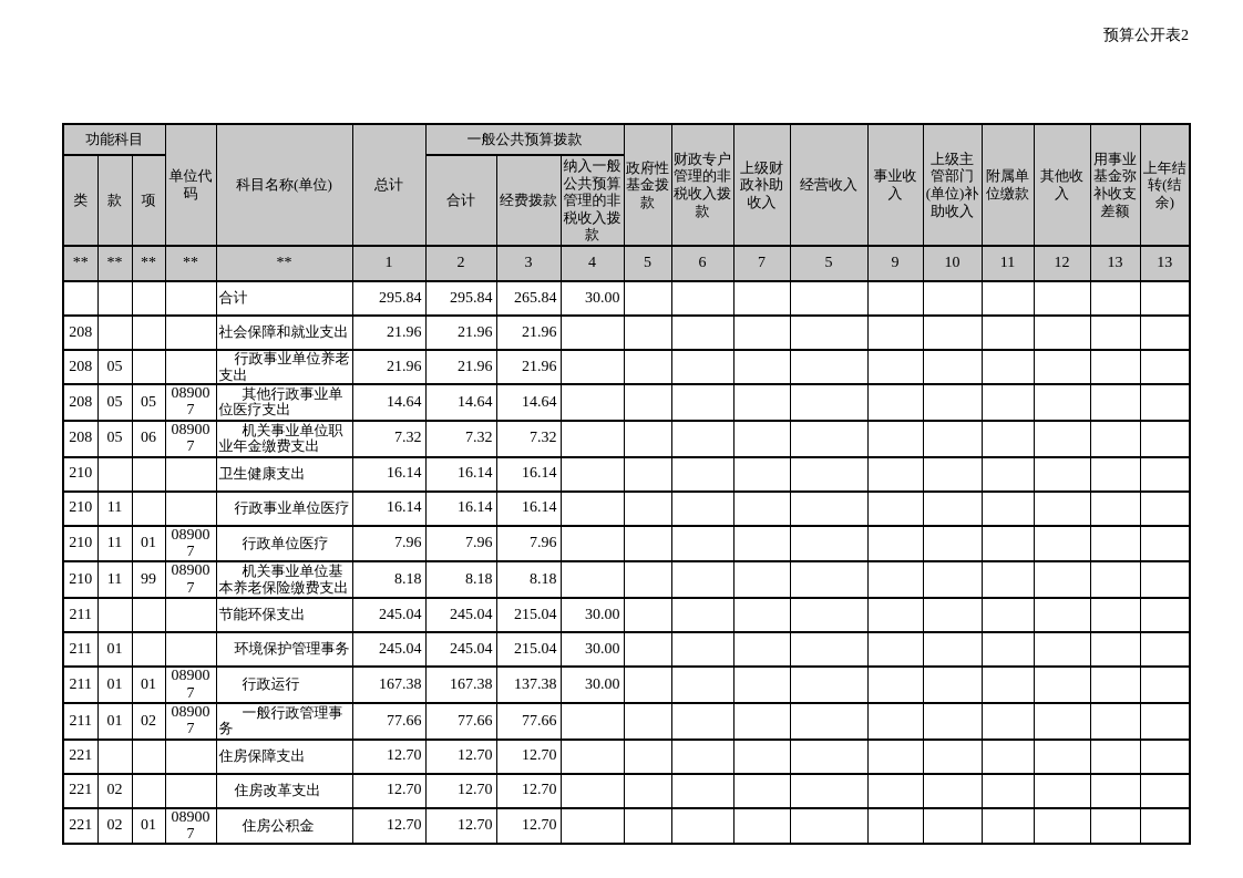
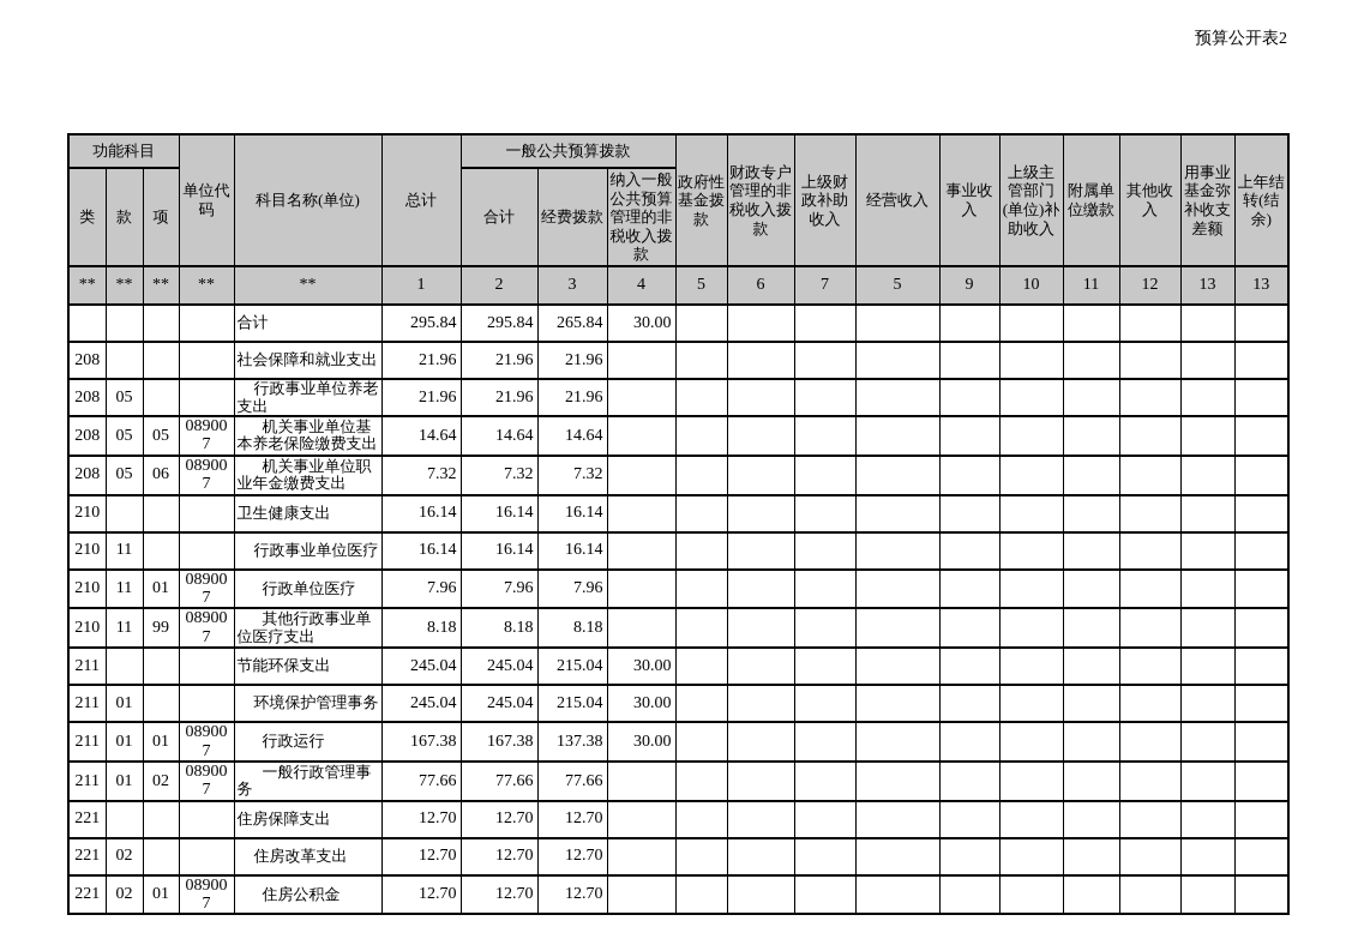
  预算公开表2
  功能科目	单位代码	科目名称(单位)	总计	一般公共预算拨款	政府性基金拨款	财政专户管理的非税收入拨款	上级财政补助收入	经营收入	事业收入	上级主管部门(单位)补助收入	附属单位缴款	其他收入	用事业基金弥补收支差额	上年结转(结余)
  类	款	项	合计	经费拨款	纳入一般公共预算管理的非税收入拨款
  **	**	**	**	**	1	2	3	4	5	6	7	5	9	10	11	12	13	13
  				合计	295.84	295.84	265.84	30.00
  208				社会保障和就业支出	21.96	21.96	21.96
  208	05			行政事业单位养老支出	21.96	21.96	21.96
- 208	05	05	089007	其他行政事业单位医疗支出	14.64	14.64	14.64
+ 208	05	05	089007	机关事业单位基本养老保险缴费支出	14.64	14.64	14.64
  208	05	06	089007	机关事业单位职业年金缴费支出	7.32	7.32	7.32
  210				卫生健康支出	16.14	16.14	16.14
  210	11			行政事业单位医疗	16.14	16.14	16.14
  210	11	01	089007	行政单位医疗	7.96	7.96	7.96
- 210	11	99	089007	机关事业单位基本养老保险缴费支出	8.18	8.18	8.18
+ 210	11	99	089007	其他行政事业单位医疗支出	8.18	8.18	8.18
  211				节能环保支出	245.04	245.04	215.04	30.00
  211	01			环境保护管理事务	245.04	245.04	215.04	30.00
  211	01	01	089007	行政运行	167.38	167.38	137.38	30.00
  211	01	02	089007	一般行政管理事务	77.66	77.66	77.66
  221				住房保障支出	12.70	12.70	12.70
  221	02			住房改革支出	12.70	12.70	12.70
  221	02	01	089007	住房公积金	12.70	12.70	12.70
